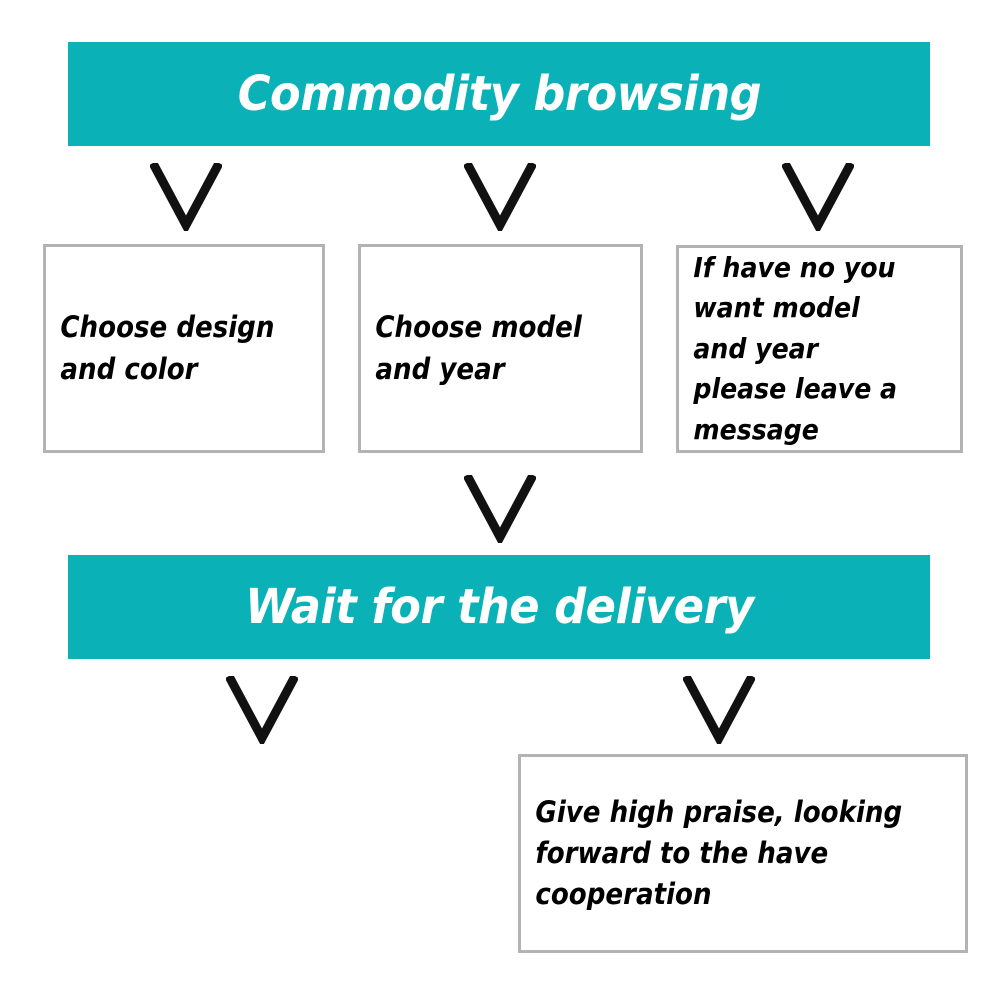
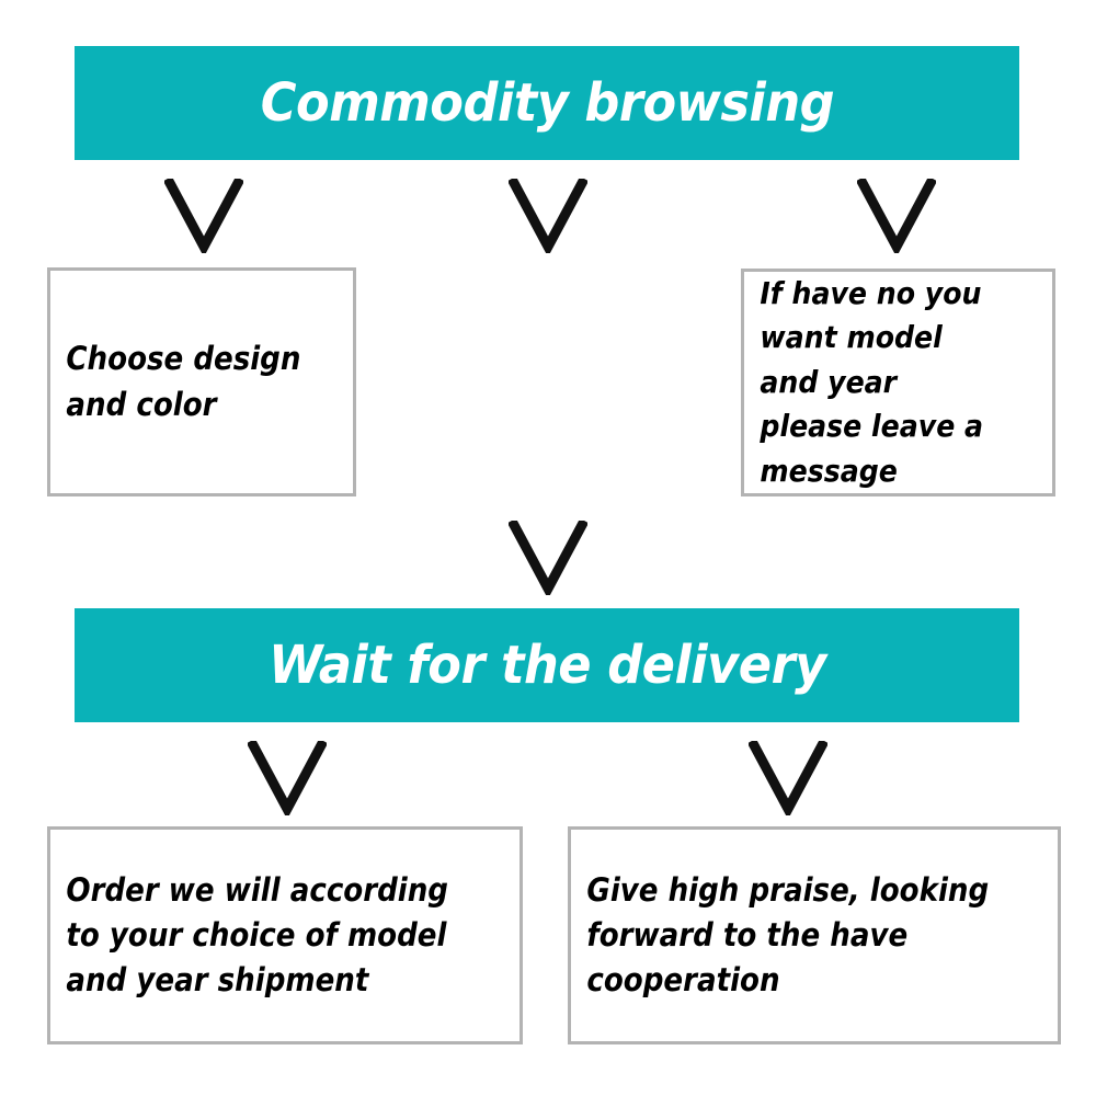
  Commodity browsing
  Choose design and color
- Choose model and year
  If have no you want model and year please leave a message
  Wait for the delivery
+ Order we will according to your choice of model and year shipment
  Give high praise, looking forward to the have cooperation
